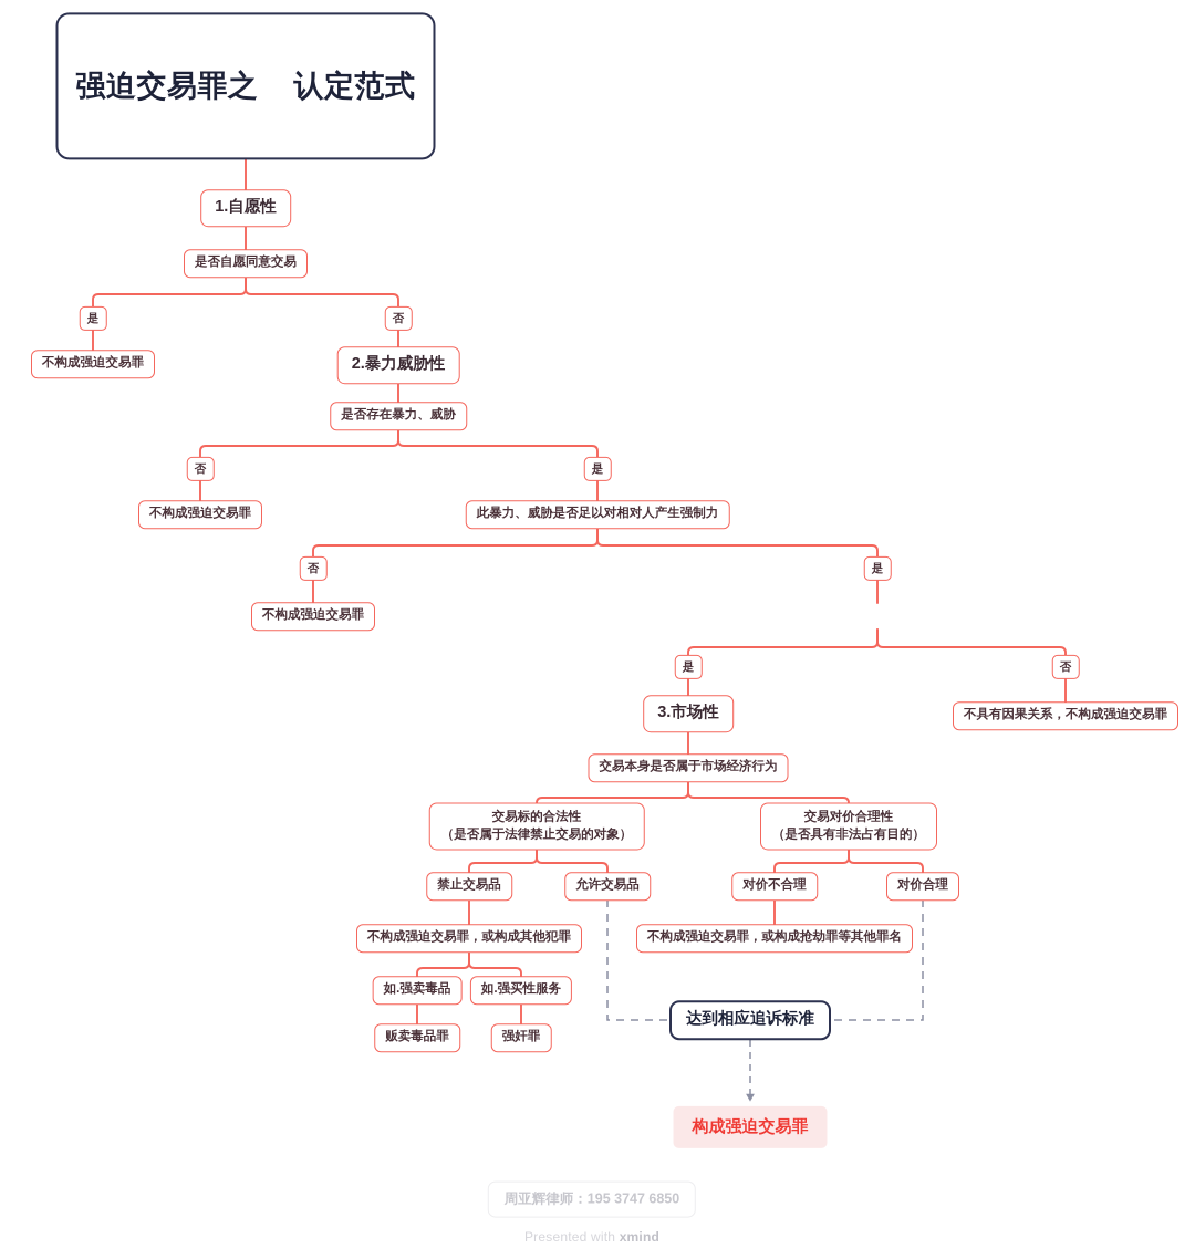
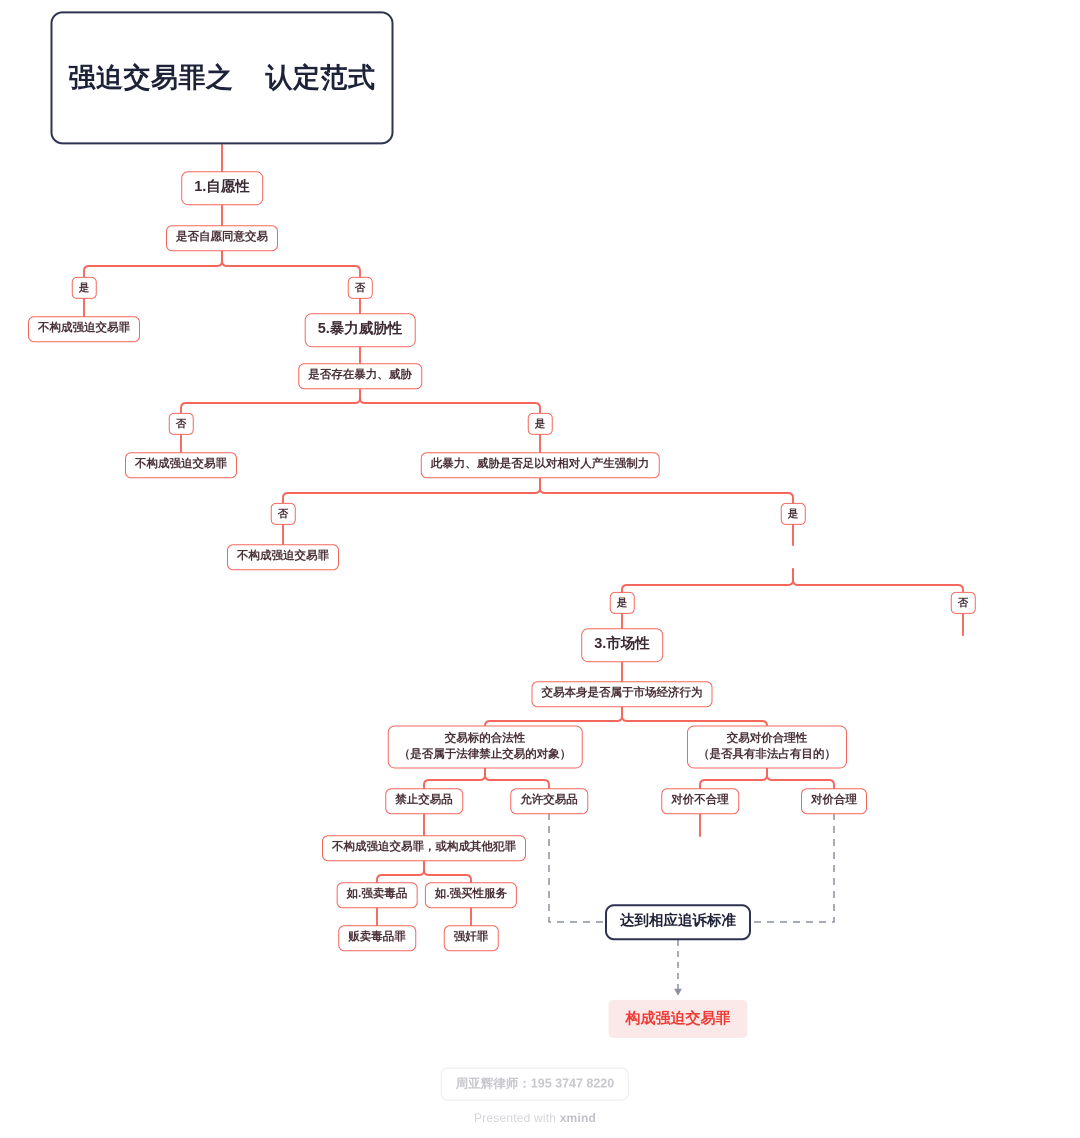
  强迫交易罪之
  认定范式
  1.自愿性
  是否自愿同意交易
  是
  否
  不构成强迫交易罪
- 2.暴力威胁性
+ 5.暴力威胁性
  是否存在暴力、威胁
  否
  是
  不构成强迫交易罪
  此暴力、威胁是否足以对相对人产生强制力
  否
  是
  不构成强迫交易罪
  是
  否
  3.市场性
- 不具有因果关系，不构成强迫交易罪
  交易本身是否属于市场经济行为
  交易标的合法性
  （是否属于法律禁止交易的对象）
  交易对价合理性
  （是否具有非法占有目的）
  禁止交易品
  允许交易品
  对价不合理
  对价合理
  不构成强迫交易罪，或构成其他犯罪
- 不构成强迫交易罪，或构成抢劫罪等其他罪名
  如.强卖毒品
  如.强买性服务
  贩卖毒品罪
  强奸罪
  达到相应追诉标准
  构成强迫交易罪
- 周亚辉律师：195 3747 6850
+ 周亚辉律师：195 3747 8220
  Presented with
  xmind
